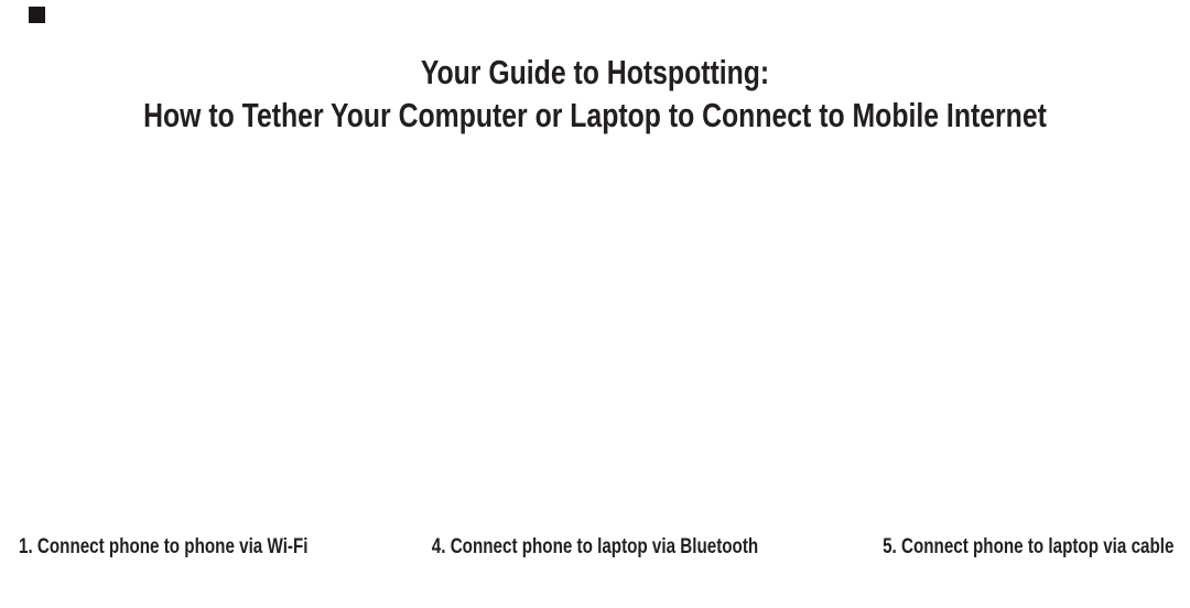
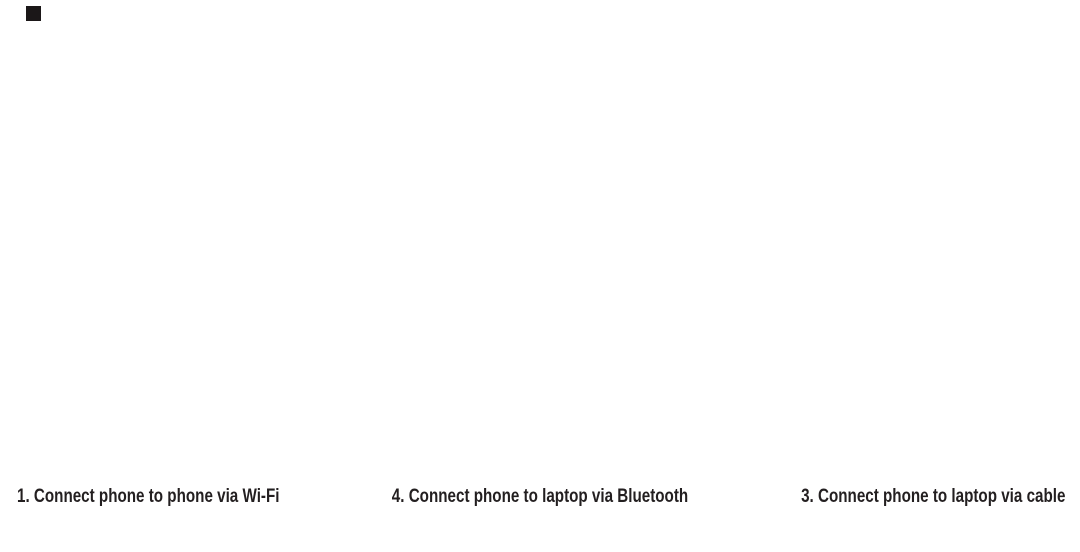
- Your Guide to Hotspotting:
- How to Tether Your Computer or Laptop to Connect to Mobile Internet
  1. Connect phone to phone via Wi-Fi
  4. Connect phone to laptop via Bluetooth
- 5. Connect phone to laptop via cable
+ 3. Connect phone to laptop via cable
